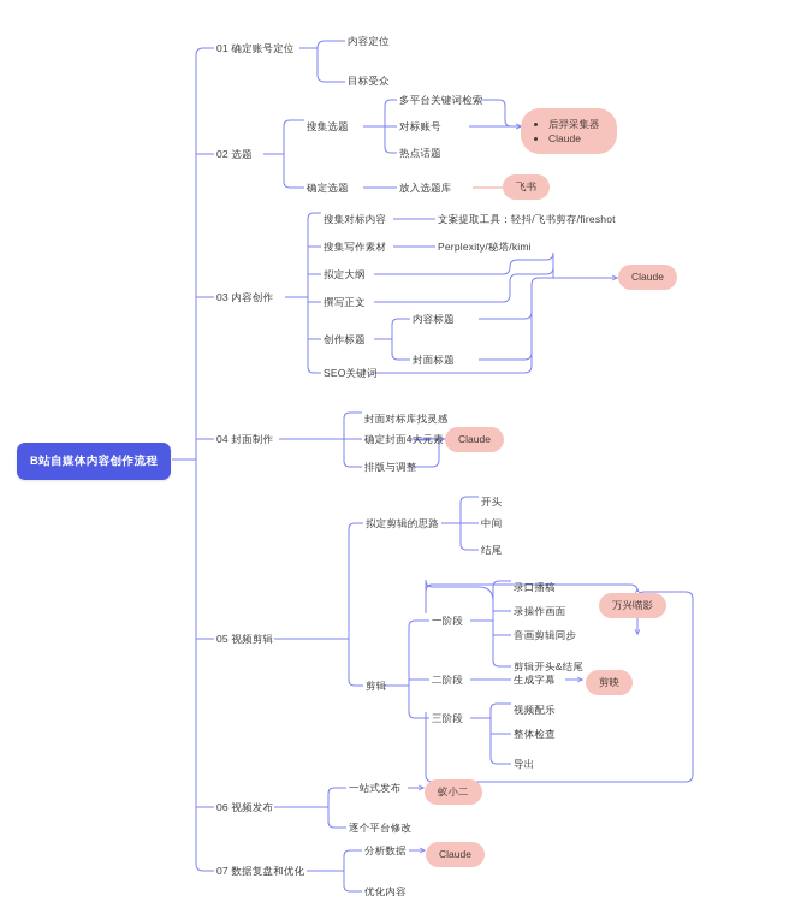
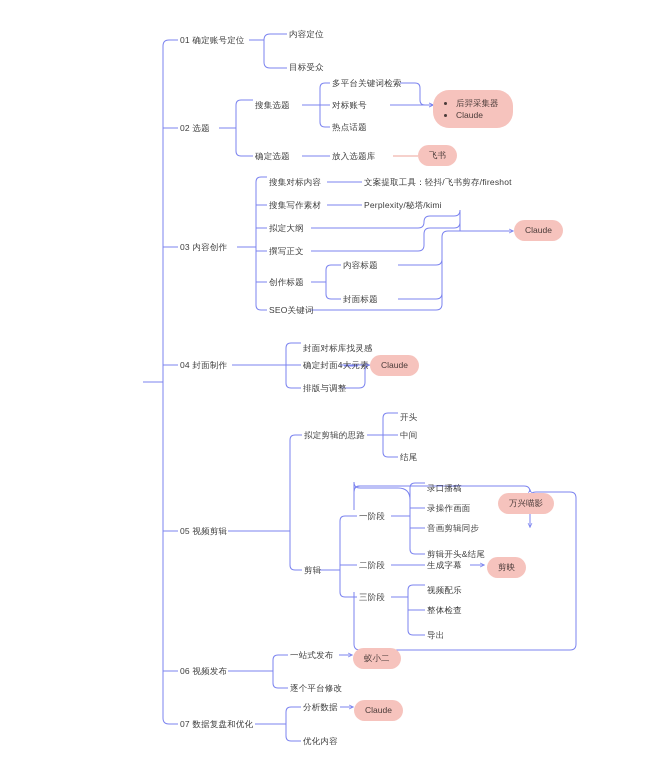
- B站自媒体内容创作流程
  01 确定账号定位
  内容定位
  目标受众
  02 选题
  搜集选题
  多平台关键词检索
  对标账号
  热点话题
  确定选题
  放入选题库
  后羿采集器
  Claude
  飞书
  03 内容创作
  搜集对标内容
  文案提取工具：轻抖/飞书剪存/fireshot
  搜集写作素材
  Perplexity/秘塔/kimi
  拟定大纲
  撰写正文
  创作标题
  内容标题
  封面标题
  SEO关键词
  Claude
  04 封面制作
  封面对标库找灵感
  确定封面4大元素
  排版与调整
  Claude
  05 视频剪辑
  拟定剪辑的思路
  开头
  中间
  结尾
  剪辑
  一阶段
  录口播稿
  录操作画面
  音画剪辑同步
  剪辑开头&结尾
  二阶段
  生成字幕
  三阶段
  视频配乐
  整体检查
  导出
  万兴喵影
  剪映
  06 视频发布
  一站式发布
  逐个平台修改
  蚁小二
  07 数据复盘和优化
  分析数据
  优化内容
  Claude
